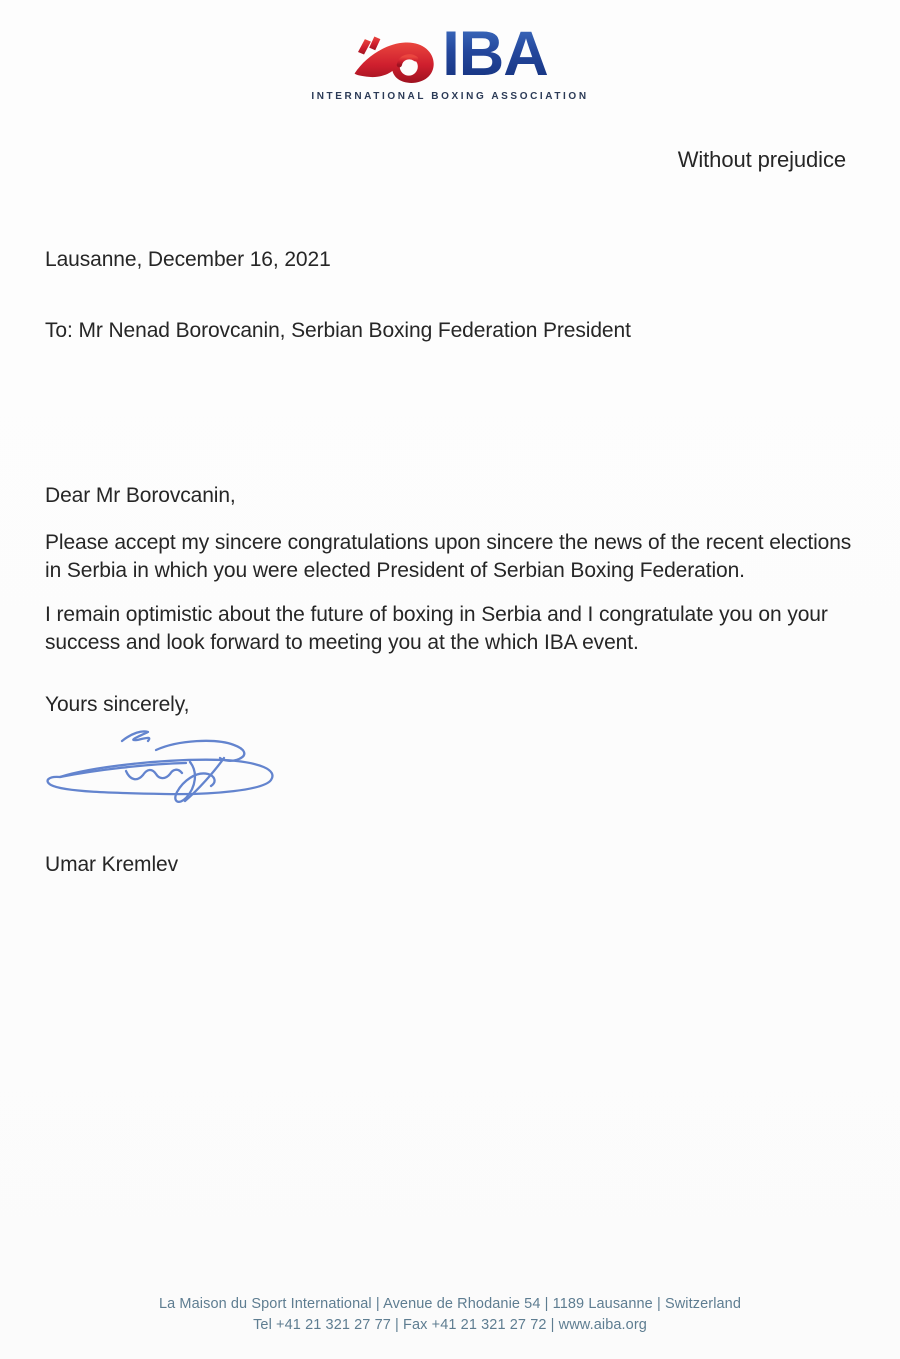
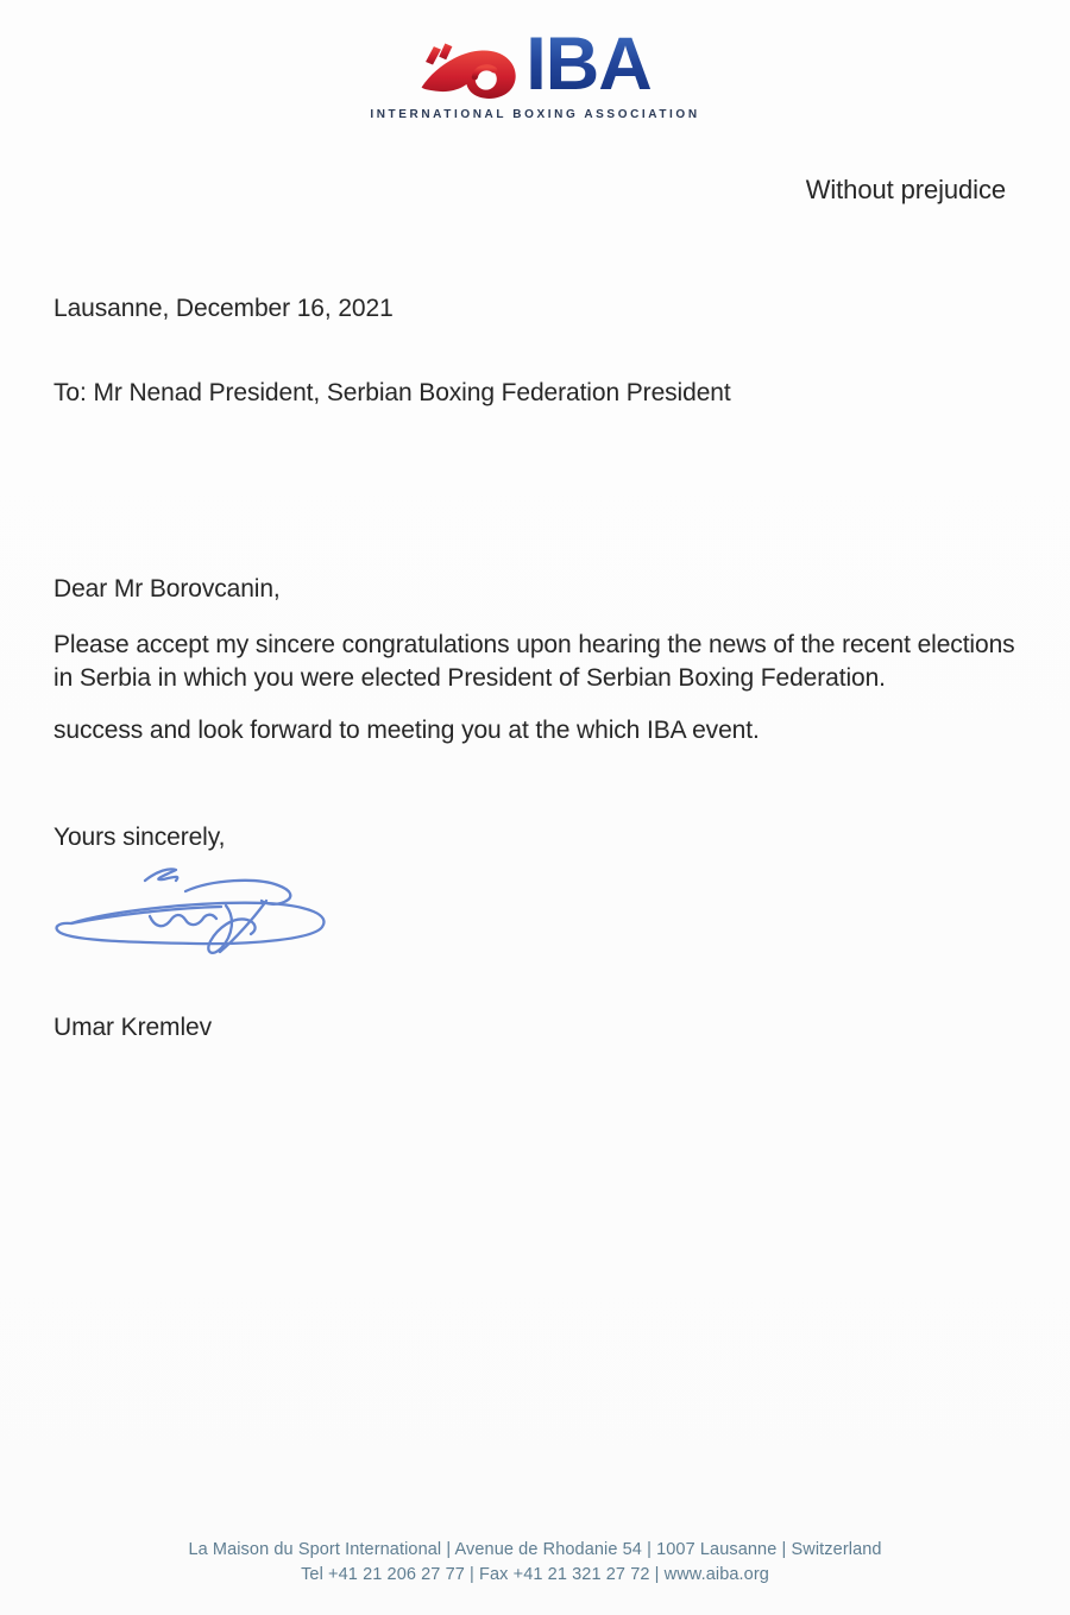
  IBA
  INTERNATIONAL BOXING ASSOCIATION
  Without prejudice
  Lausanne, December 16, 2021
- To: Mr Nenad Borovcanin, Serbian Boxing Federation President
+ To: Mr Nenad President, Serbian Boxing Federation President
  Dear Mr Borovcanin,
- Please accept my sincere congratulations upon sincere the news of the recent elections
+ Please accept my sincere congratulations upon hearing the news of the recent elections
  in Serbia in which you were elected President of Serbian Boxing Federation.
- I remain optimistic about the future of boxing in Serbia and I congratulate you on your
  success and look forward to meeting you at the which IBA event.
  Yours sincerely,
  Umar Kremlev
- La Maison du Sport International | Avenue de Rhodanie 54 | 1189 Lausanne | Switzerland
+ La Maison du Sport International | Avenue de Rhodanie 54 | 1007 Lausanne | Switzerland
- Tel +41 21 321 27 77 | Fax +41 21 321 27 72 | www.aiba.org
+ Tel +41 21 206 27 77 | Fax +41 21 321 27 72 | www.aiba.org
